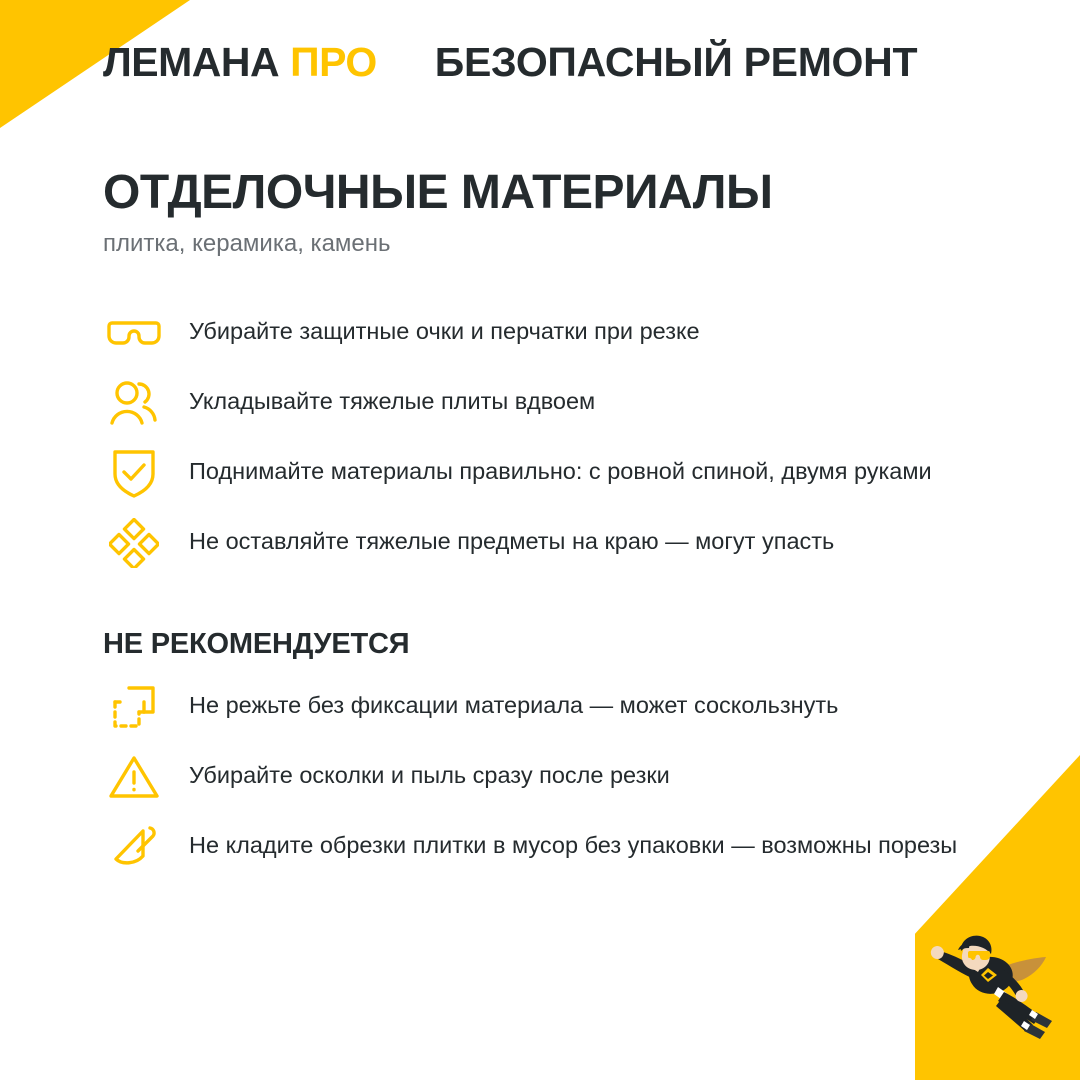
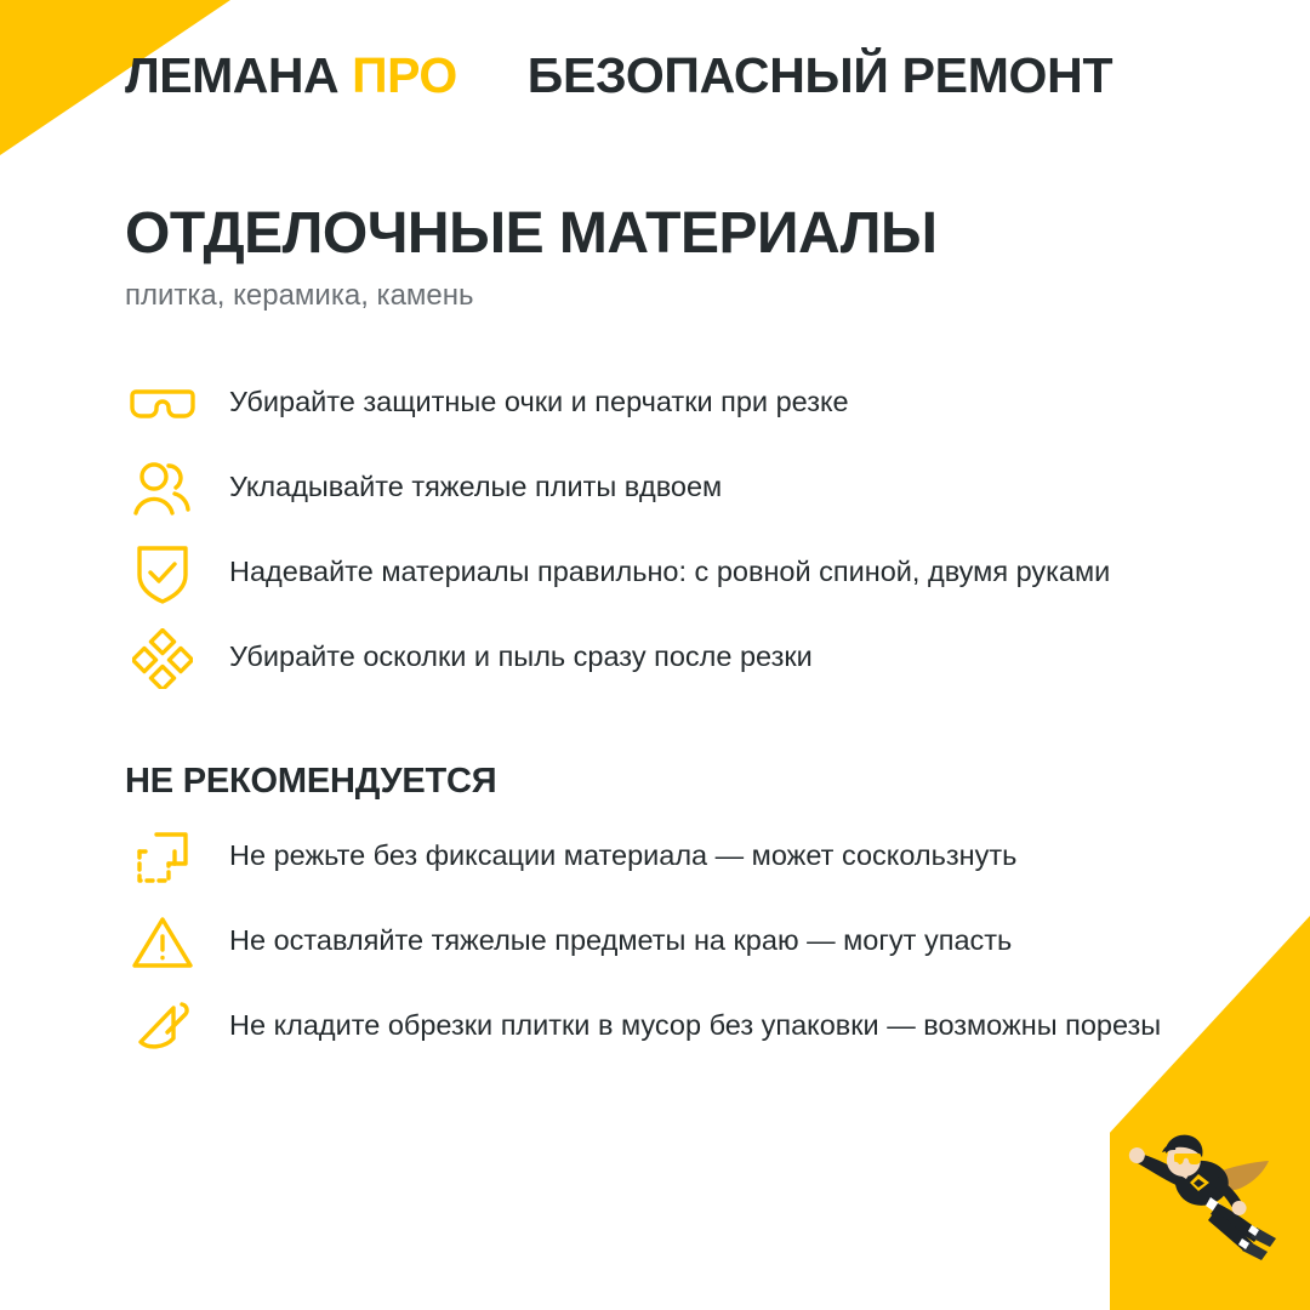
  ЛЕМАНА
  ПРО
  БЕЗОПАСНЫЙ РЕМОНТ
  ОТДЕЛОЧНЫЕ МАТЕРИАЛЫ
  плитка, керамика, камень
  Убирайте защитные очки и перчатки при резке
  Укладывайте тяжелые плиты вдвоем
- Поднимайте материалы правильно: с ровной спиной, двумя руками
+ Надевайте материалы правильно: с ровной спиной, двумя руками
- Не оставляйте тяжелые предметы на краю — могут упасть
+ Убирайте осколки и пыль сразу после резки
  НЕ РЕКОМЕНДУЕТСЯ
  Не режьте без фиксации материала — может соскользнуть
- Убирайте осколки и пыль сразу после резки
+ Не оставляйте тяжелые предметы на краю — могут упасть
  Не кладите обрезки плитки в мусор без упаковки — возможны порезы
